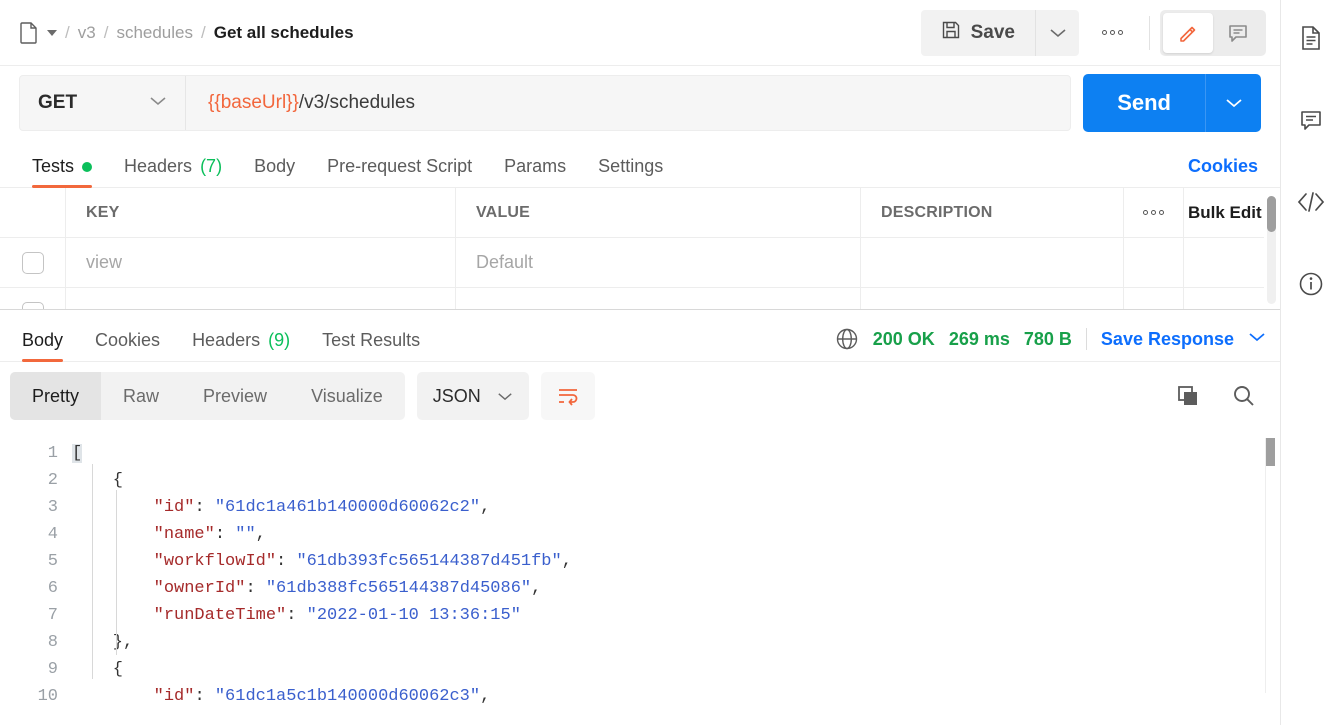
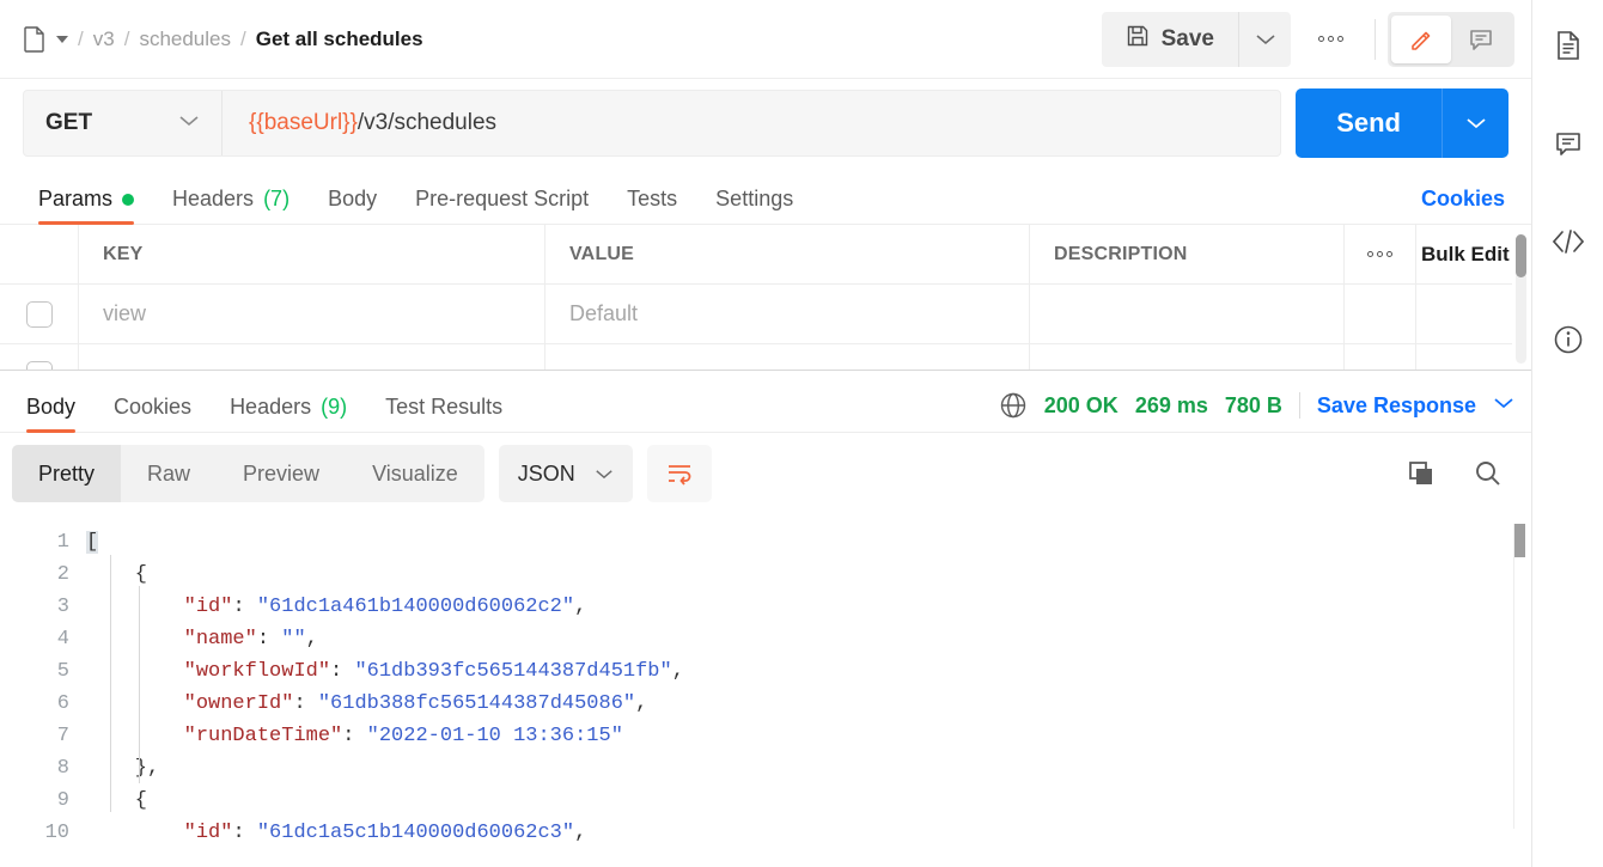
  /
  v3
  /
  schedules
  /
  Get all schedules
  Save
  GET
  {{baseUrl}}/v3/schedules
  Send
- Tests
+ Params
  Headers
  (7)
  Body
  Pre-request Script
- Params
+ Tests
  Settings
  Cookies
  KEY
  VALUE
  DESCRIPTION
  Bulk Edit
  view
  Default
  Body
  Cookies
  Headers
  (9)
  Test Results
  200 OK
  269 ms
  780 B
  Save Response
  Pretty
  Raw
  Preview
  Visualize
  JSON
  1
  2
  3
  4
  5
  6
  7
  8
  9
  10
  [
  {
  "id": "61dc1a461b140000d60062c2",
  "name": "",
  "workflowId": "61db393fc565144387d451fb",
  "ownerId": "61db388fc565144387d45086",
  "runDateTime": "2022-01-10 13:36:15"
  },
  {
  "id": "61dc1a5c1b140000d60062c3",
